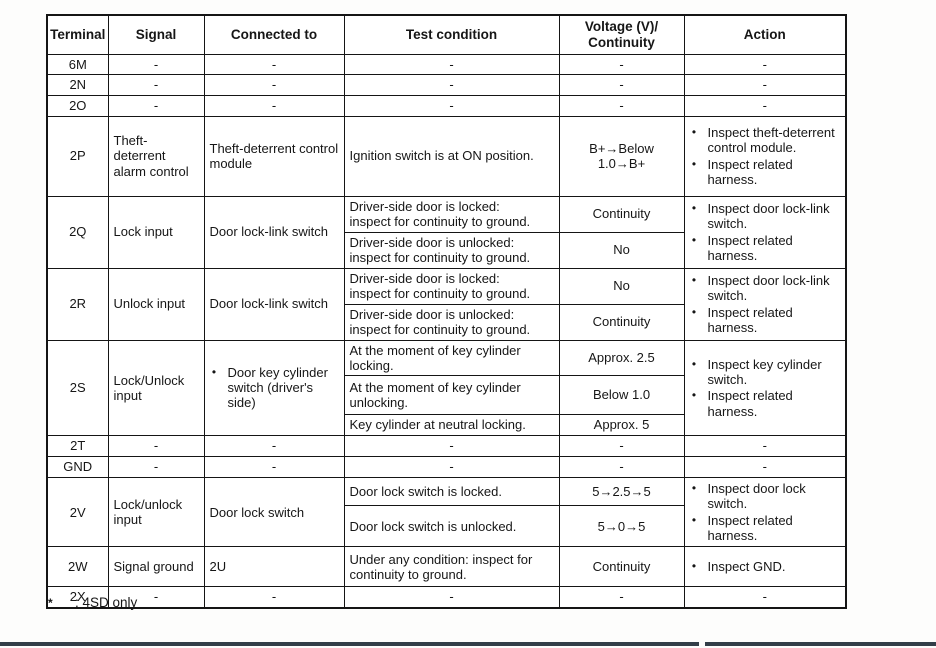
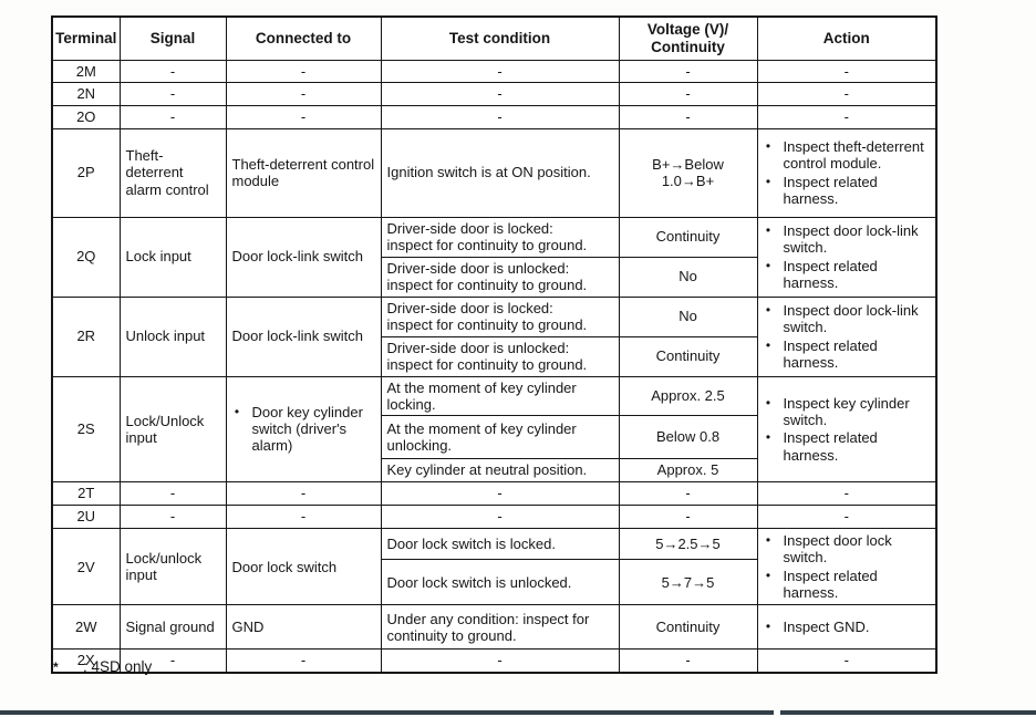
  Terminal	Signal	Connected to	Test condition	Voltage (V)/Continuity	Action
- 6M	-	-	-	-	-
+ 2M	-	-	-	-	-
  2N	-	-	-	-	-
  2O	-	-	-	-	-
  2P	Theft-deterrent alarm control	Theft-deterrent control module	Ignition switch is at ON position.	B+→Below1.0→B+	• Inspect theft-deterrent control module.• Inspect related harness.
  2Q	Lock input	Door lock-link switch	Driver-side door is locked:inspect for continuity to ground.	Continuity	• Inspect door lock-link switch.• Inspect related harness.
  Driver-side door is unlocked:inspect for continuity to ground.	No
  2R	Unlock input	Door lock-link switch	Driver-side door is locked:inspect for continuity to ground.	No	• Inspect door lock-link switch.• Inspect related harness.
  Driver-side door is unlocked:inspect for continuity to ground.	Continuity
- 2S	Lock/Unlock input	• Door key cylinder switch (driver's side)	At the moment of key cylinderlocking.	Approx. 2.5	• Inspect key cylinder switch.• Inspect related harness.
+ 2S	Lock/Unlock input	• Door key cylinder switch (driver's alarm)	At the moment of key cylinderlocking.	Approx. 2.5	• Inspect key cylinder switch.• Inspect related harness.
- At the moment of key cylinderunlocking.	Below 1.0
+ At the moment of key cylinderunlocking.	Below 0.8
- Key cylinder at neutral locking.	Approx. 5
+ Key cylinder at neutral position.	Approx. 5
  2T	-	-	-	-	-
- GND	-	-	-	-	-
+ 2U	-	-	-	-	-
  2V	Lock/unlock input	Door lock switch	Door lock switch is locked.	5→2.5→5	• Inspect door lock switch.• Inspect related harness.
- Door lock switch is unlocked.	5→0→5
+ Door lock switch is unlocked.	5→7→5
- 2W	Signal ground	2U	Under any condition: inspect forcontinuity to ground.	Continuity	• Inspect GND.
+ 2W	Signal ground	GND	Under any condition: inspect forcontinuity to ground.	Continuity	• Inspect GND.
  2X	-	-	-	-	-
  *
  : 4SD only
